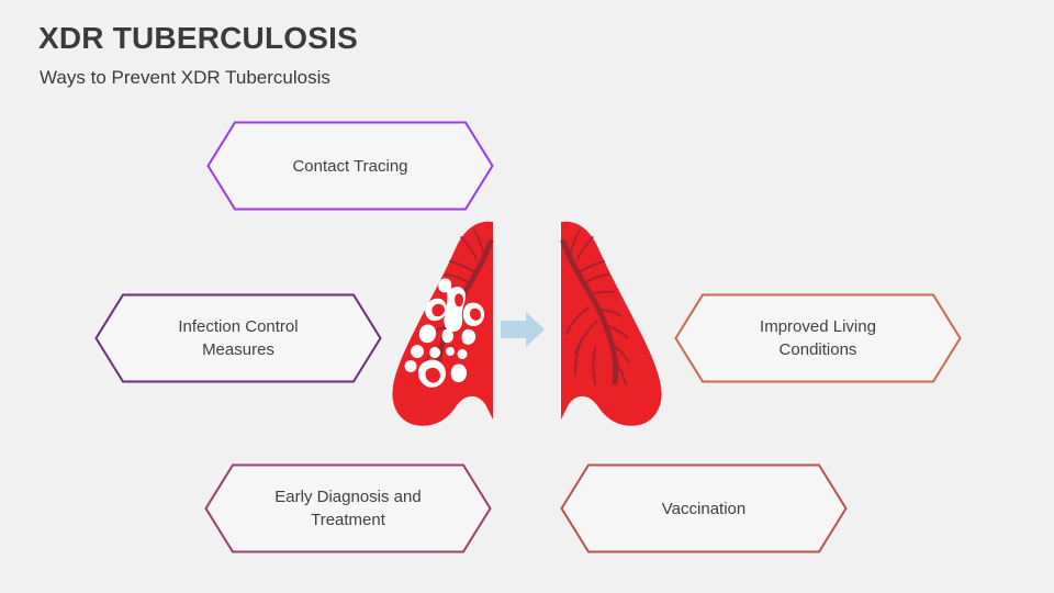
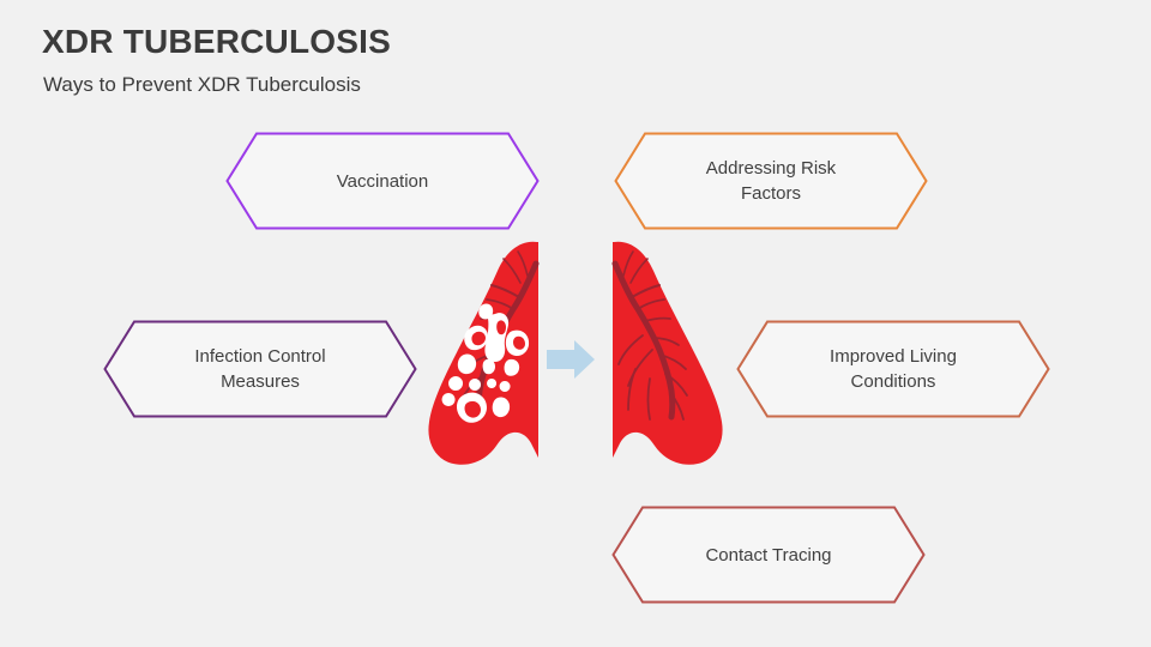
  XDR TUBERCULOSIS
  Ways to Prevent XDR Tuberculosis
- Contact Tracing
+ Vaccination
+ Addressing Risk
+ Factors
  Infection Control
  Measures
  Improved Living
  Conditions
- Early Diagnosis and
- Treatment
- Vaccination
+ Contact Tracing
